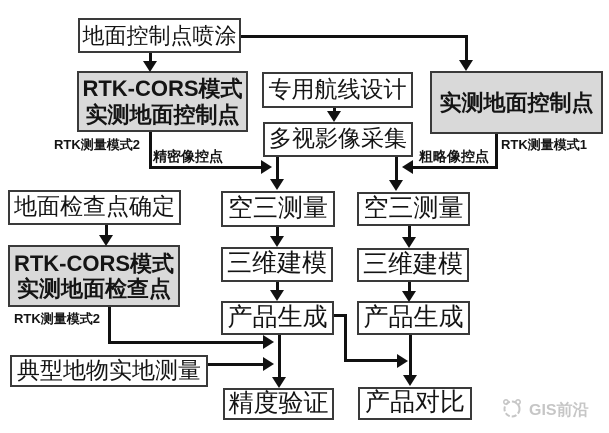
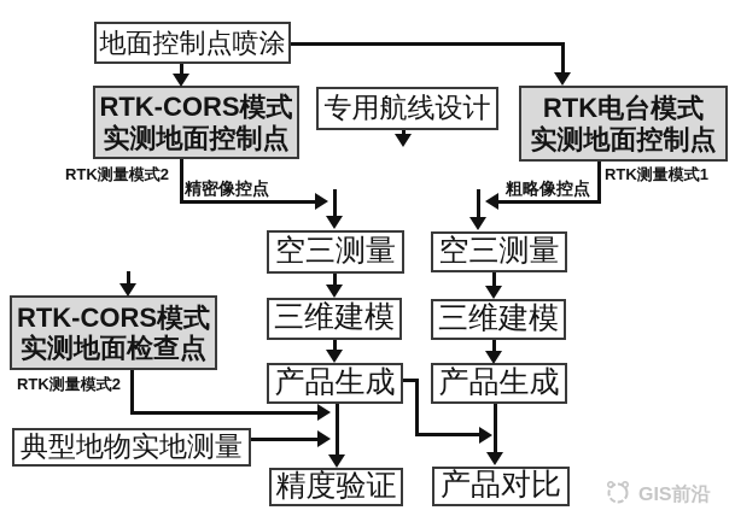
  地面控制点喷涂
  RTK-CORS模式
  实测地面控制点
  专用航线设计
+ RTK电台模式
  实测地面控制点
- 多视影像采集
- 地面检查点确定
  空三测量
  空三测量
  RTK-CORS模式
  实测地面检查点
  三维建模
  三维建模
  产品生成
  产品生成
  典型地物实地测量
  精度验证
  产品对比
  RTK测量模式2
  精密像控点
  RTK测量模式1
  粗略像控点
  RTK测量模式2
  GIS前沿
